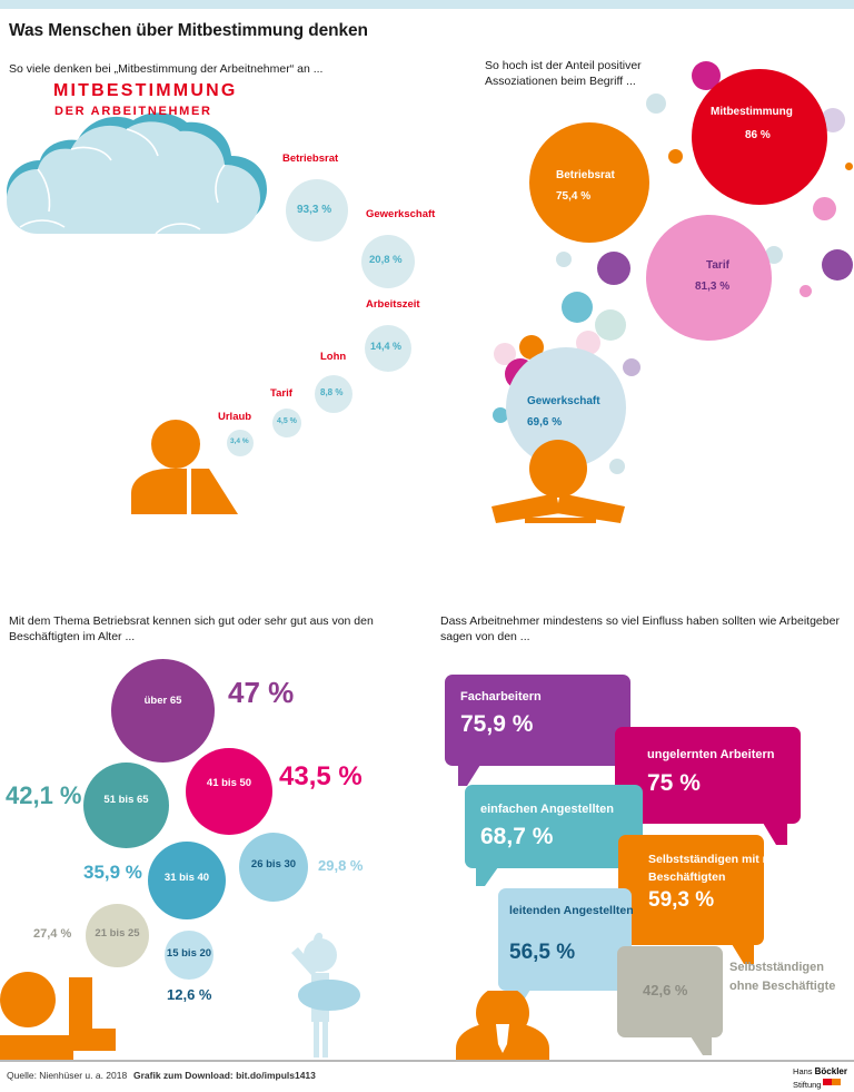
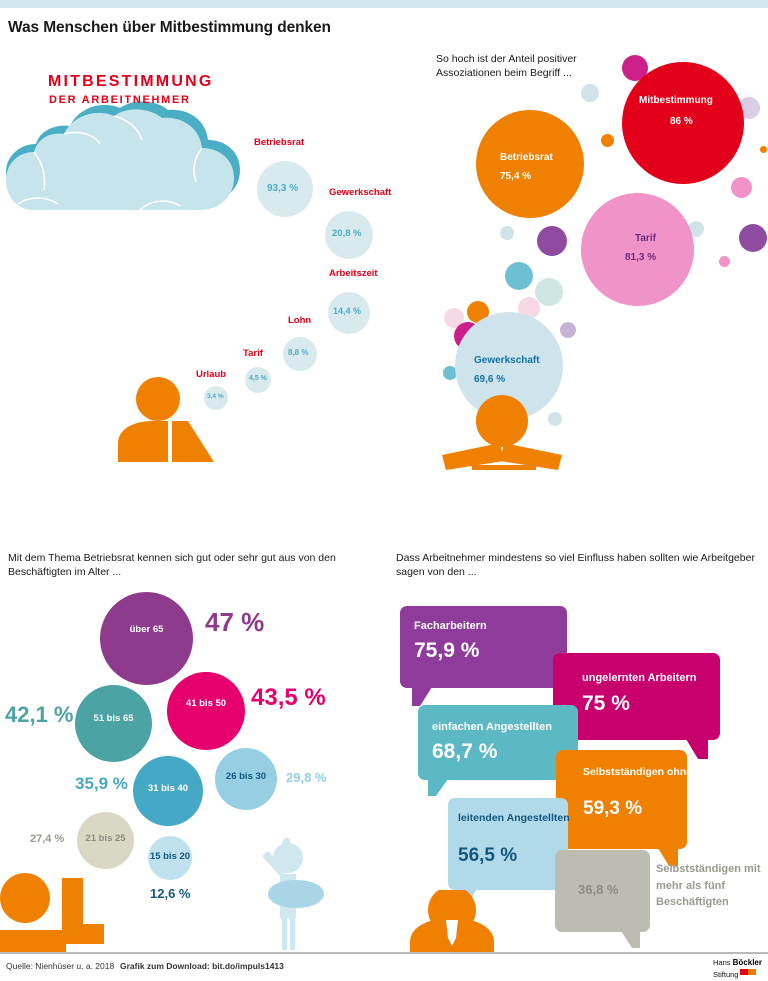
  Was Menschen über Mitbestimmung denken
- So viele denken bei „Mitbestimmung der Arbeitnehmer“ an ...
  MITBESTIMMUNG
  DER ARBEITNEHMER
  Betriebsrat
  93,3 %
  Gewerkschaft
  20,8 %
  Arbeitszeit
  14,4 %
  Lohn
  8,8 %
  Tarif
  Urlaub
  So hoch ist der Anteil positiver Assoziationen beim Begriff ...
  Mitbestimmung
  86 %
  Tarif
  81,3 %
  Betriebsrat
  75,4 %
  Gewerkschaft
  69,6 %
  Mit dem Thema Betriebsrat kennen sich gut oder sehr gut aus von den Beschäftigten im Alter ...
  über 65
  47 %
  41 bis 50
  43,5 %
  51 bis 65
  42,1 %
  31 bis 40
  35,9 %
  26 bis 30
  29,8 %
  21 bis 25
  27,4 %
  15 bis 20
  12,6 %
  Dass Arbeitnehmer mindestens so viel Einfluss haben sollten wie Arbeitgeber sagen von den ...
  Facharbeitern
  75,9 %
  ungelernten Arbeitern
  75 %
  einfachen Angestellten
  68,7 %
- Selbstständigen mit mehr als fünf Beschäftigten
+ Selbstständigen ohne Beschäftigte
  59,3 %
  leitenden Angestellten
  56,5 %
- 42,6 %
+ 36,8 %
- Selbstständigen ohne Beschäftigte
+ Selbstständigen mit mehr als fünf Beschäftigten
  Quelle: Nienhüser u. a. 2018
  Grafik zum Download: bit.do/impuls1413
  Hans Böckler
  Stiftung
